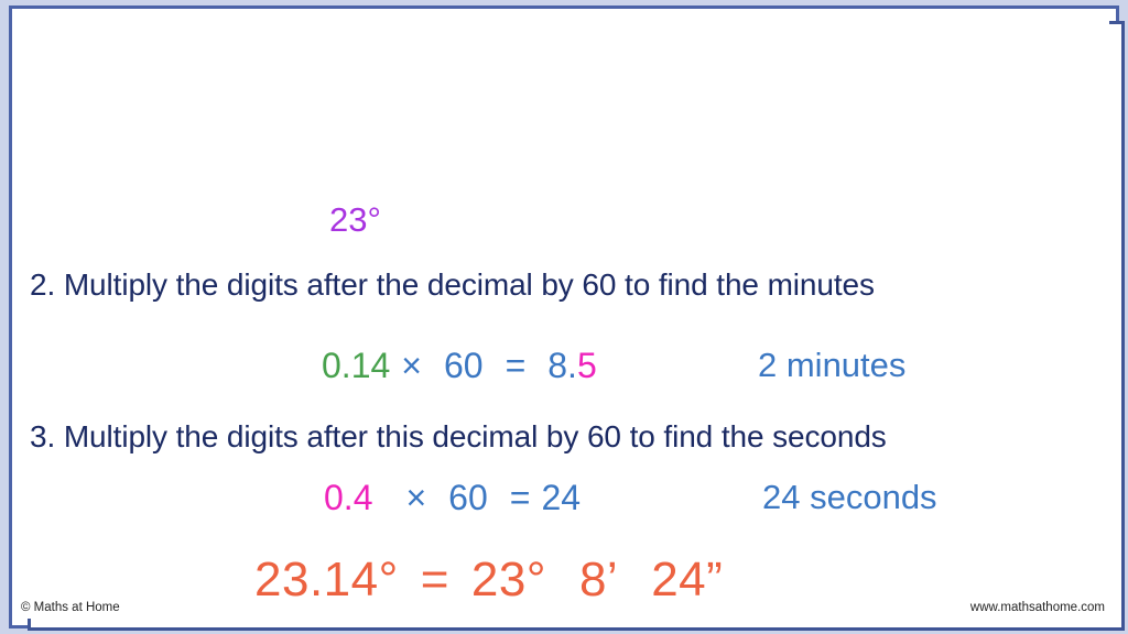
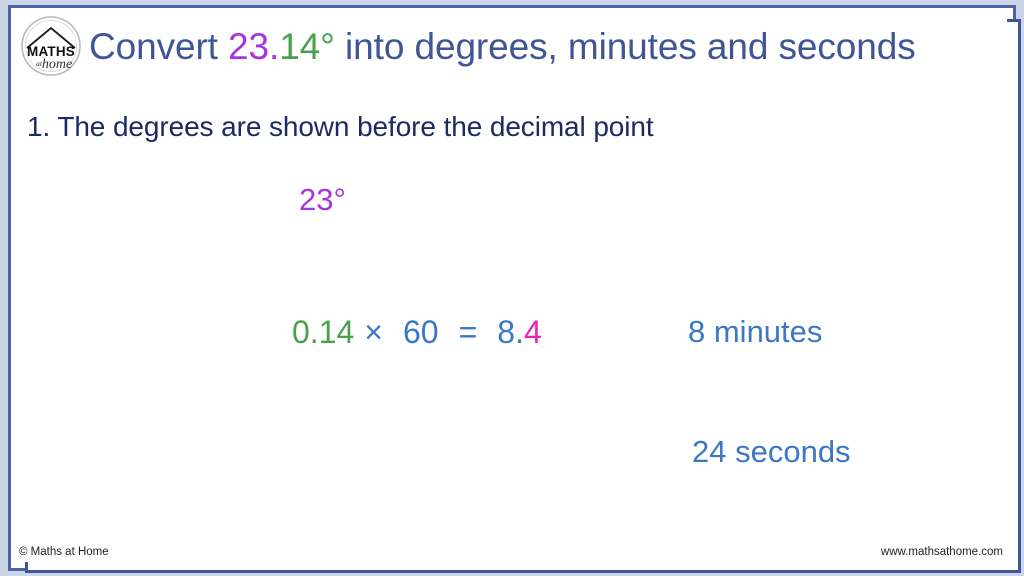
+ MATHS
+ at
+ home
+ Convert 23.14° into degrees, minutes and seconds
+ 1. The degrees are shown before the decimal point
  23°
- 2. Multiply the digits after the decimal by 60 to find the minutes
- 0.14 × 60 = 8.5
+ 0.14 × 60 = 8.4
- 2 minutes
+ 8 minutes
- 3. Multiply the digits after this decimal by 60 to find the seconds
- 0.4 × 60 = 24
  24 seconds
- 23.14° = 23° 8’ 24”
  © Maths at Home
  www.mathsathome.com
